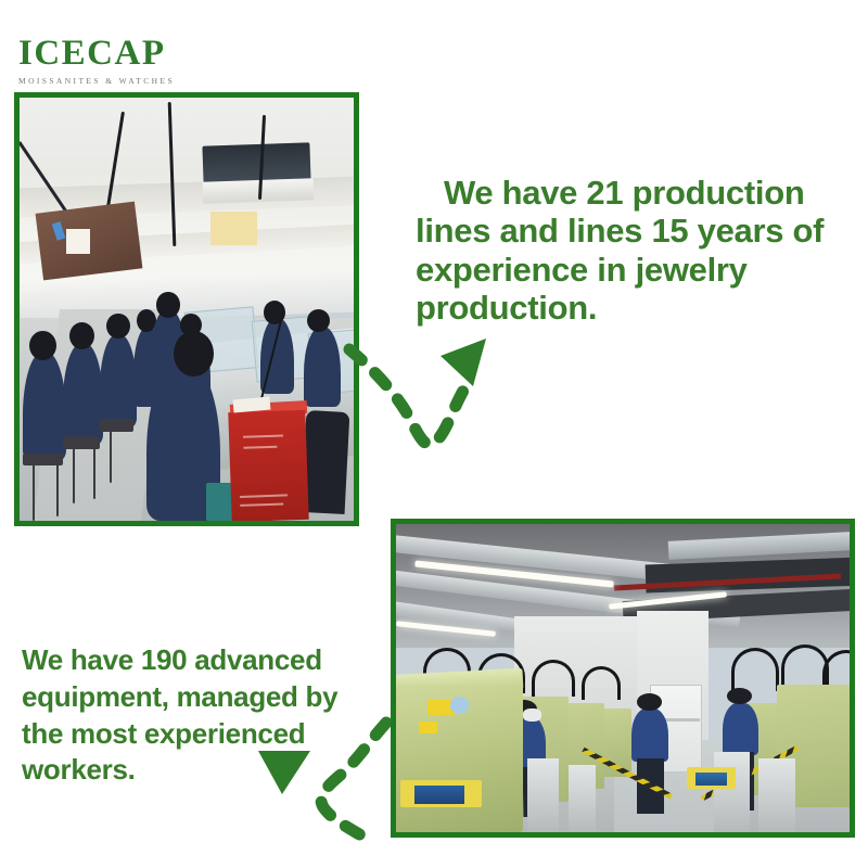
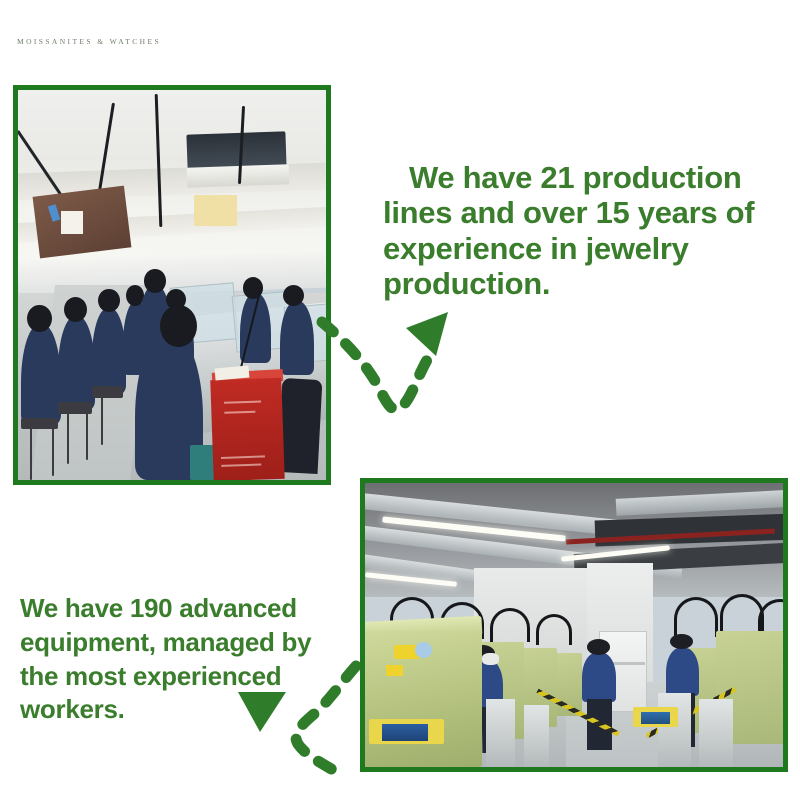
- ICECAP
  MOISSANITES & WATCHES
- We have 21 production lines and lines 15 years of experience in jewelry production.
+ We have 21 production lines and over 15 years of experience in jewelry production.
  We have 190 advanced equipment, managed by the most experienced workers.
